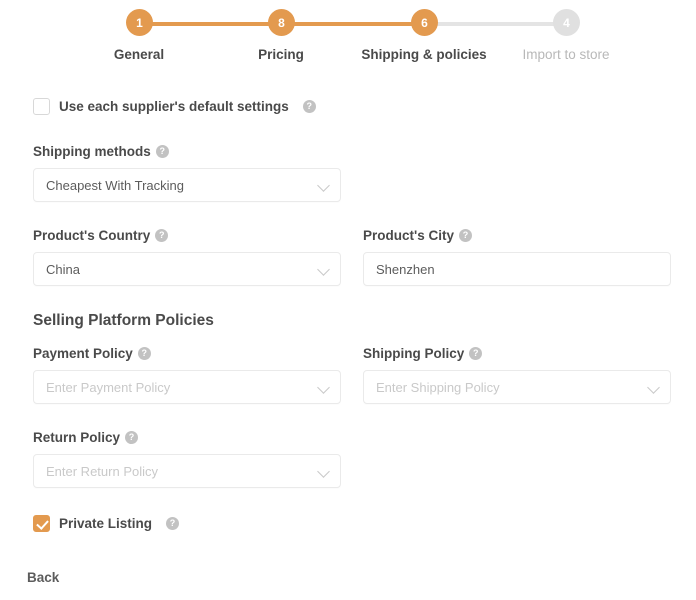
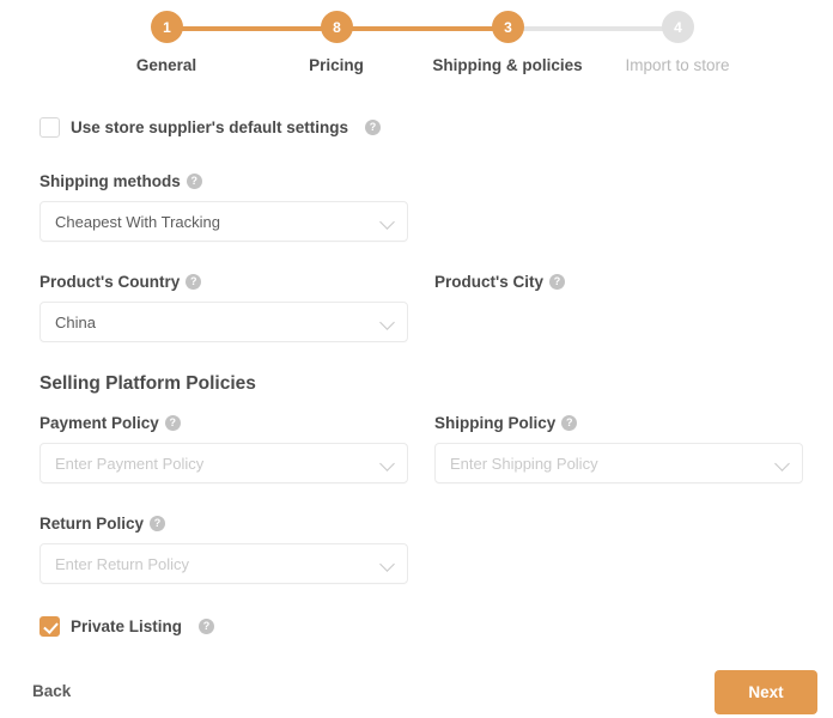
  1
  8
- 6
+ 3
  4
  General
  Pricing
  Shipping & policies
  Import to store
- Use each supplier's default settings
+ Use store supplier's default settings
  ?
  Shipping methods
  ?
  Cheapest With Tracking
  Product's Country
  ?
  China
  Product's City
  ?
- Shenzhen
  Selling Platform Policies
  Payment Policy
  ?
  Enter Payment Policy
  Shipping Policy
  ?
  Enter Shipping Policy
  Return Policy
  ?
  Enter Return Policy
  Private Listing
  ?
  Back
+ Next
